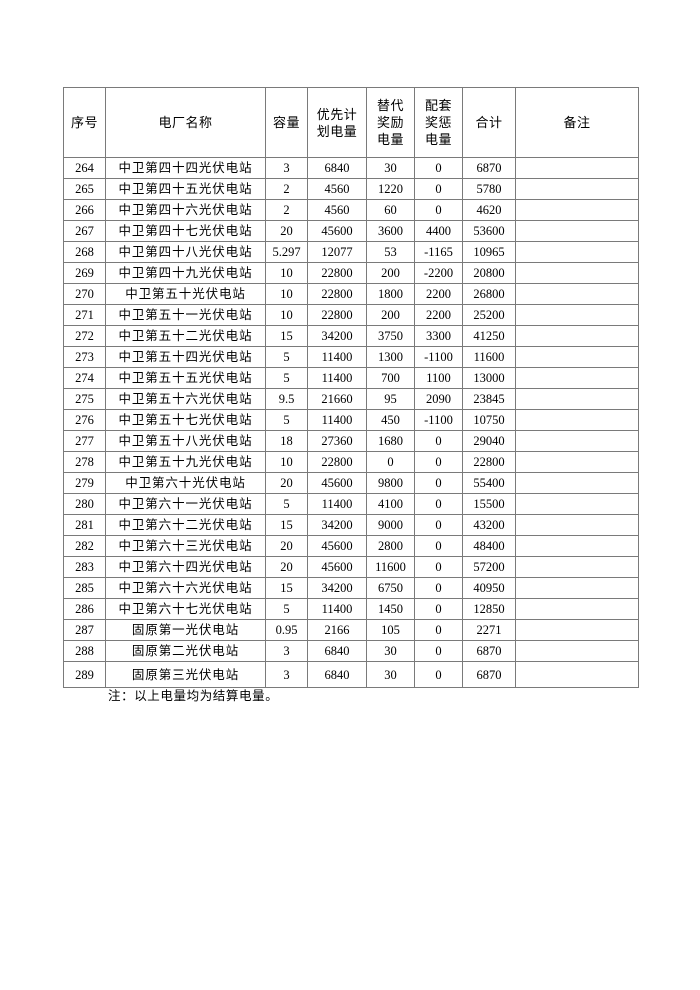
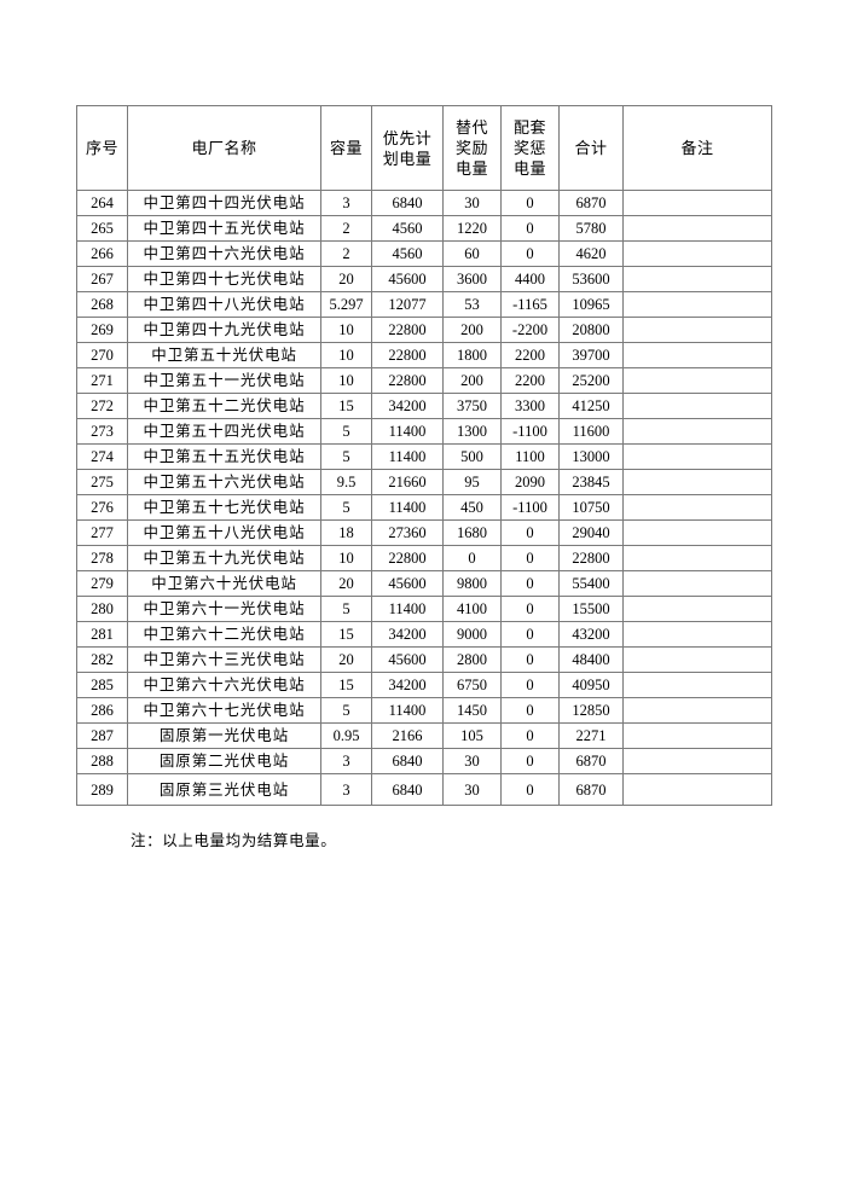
  序号	电厂名称	容量	优先计 划电量	替代 奖励 电量	配套 奖惩 电量	合计	备注
  264	中卫第四十四光伏电站	3	6840	30	0	6870
  265	中卫第四十五光伏电站	2	4560	1220	0	5780
  266	中卫第四十六光伏电站	2	4560	60	0	4620
  267	中卫第四十七光伏电站	20	45600	3600	4400	53600
  268	中卫第四十八光伏电站	5.297	12077	53	-1165	10965
  269	中卫第四十九光伏电站	10	22800	200	-2200	20800
- 270	中卫第五十光伏电站	10	22800	1800	2200	26800
+ 270	中卫第五十光伏电站	10	22800	1800	2200	39700
  271	中卫第五十一光伏电站	10	22800	200	2200	25200
  272	中卫第五十二光伏电站	15	34200	3750	3300	41250
  273	中卫第五十四光伏电站	5	11400	1300	-1100	11600
- 274	中卫第五十五光伏电站	5	11400	700	1100	13000
+ 274	中卫第五十五光伏电站	5	11400	500	1100	13000
  275	中卫第五十六光伏电站	9.5	21660	95	2090	23845
  276	中卫第五十七光伏电站	5	11400	450	-1100	10750
  277	中卫第五十八光伏电站	18	27360	1680	0	29040
  278	中卫第五十九光伏电站	10	22800	0	0	22800
  279	中卫第六十光伏电站	20	45600	9800	0	55400
  280	中卫第六十一光伏电站	5	11400	4100	0	15500
  281	中卫第六十二光伏电站	15	34200	9000	0	43200
  282	中卫第六十三光伏电站	20	45600	2800	0	48400
- 283	中卫第六十四光伏电站	20	45600	11600	0	57200
  285	中卫第六十六光伏电站	15	34200	6750	0	40950
  286	中卫第六十七光伏电站	5	11400	1450	0	12850
  287	固原第一光伏电站	0.95	2166	105	0	2271
  288	固原第二光伏电站	3	6840	30	0	6870
  289	固原第三光伏电站	3	6840	30	0	6870
  注：以上电量均为结算电量。
